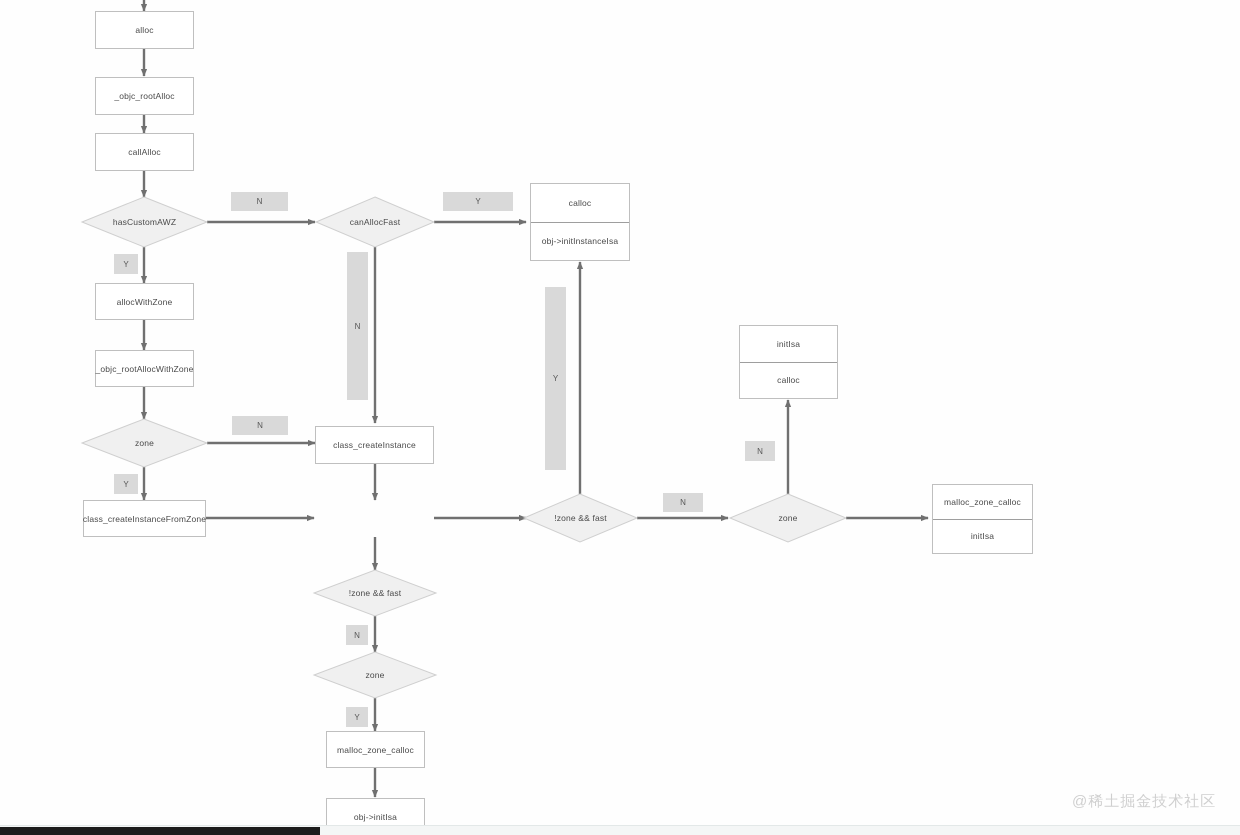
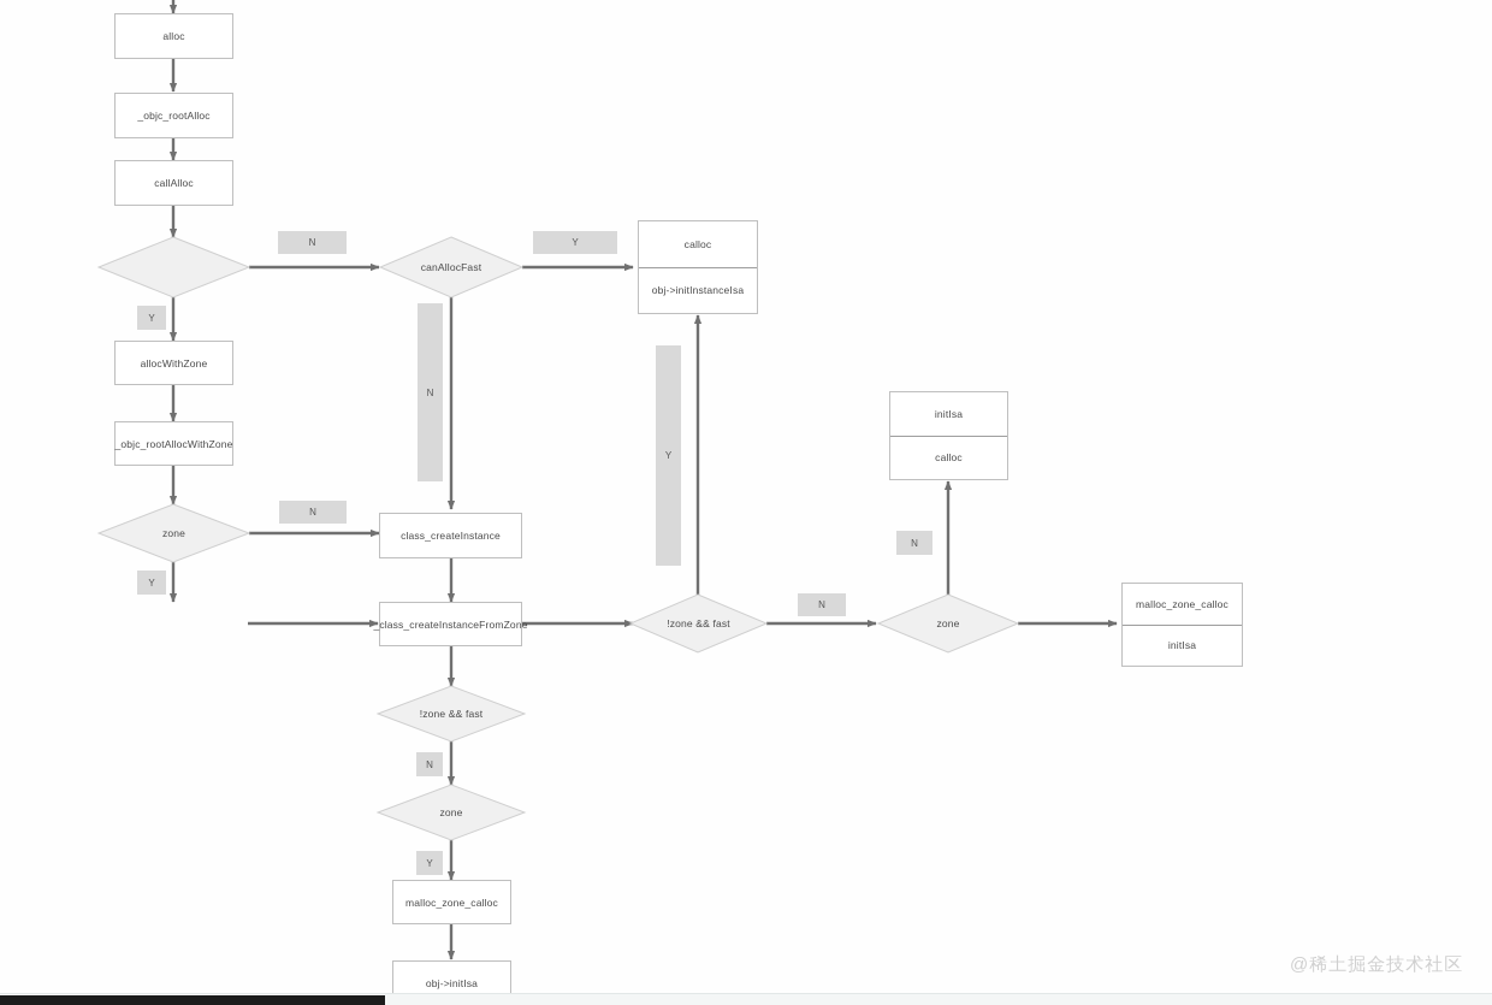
  alloc
  _objc_rootAlloc
  callAlloc
  allocWithZone
  _objc_rootAllocWithZone
- class_createInstanceFromZone
  class_createInstance
+ _class_createInstanceFromZone
  malloc_zone_calloc
  obj->initIsa
  calloc
  obj->initInstanceIsa
  initIsa
  calloc
  malloc_zone_calloc
  initIsa
- hasCustomAWZ
  zone
  canAllocFast
  !zone && fast
  zone
  !zone && fast
  zone
  N
  Y
  Y
  N
  N
  Y
  Y
  N
  N
  N
  Y
  @稀土掘金技术社区
